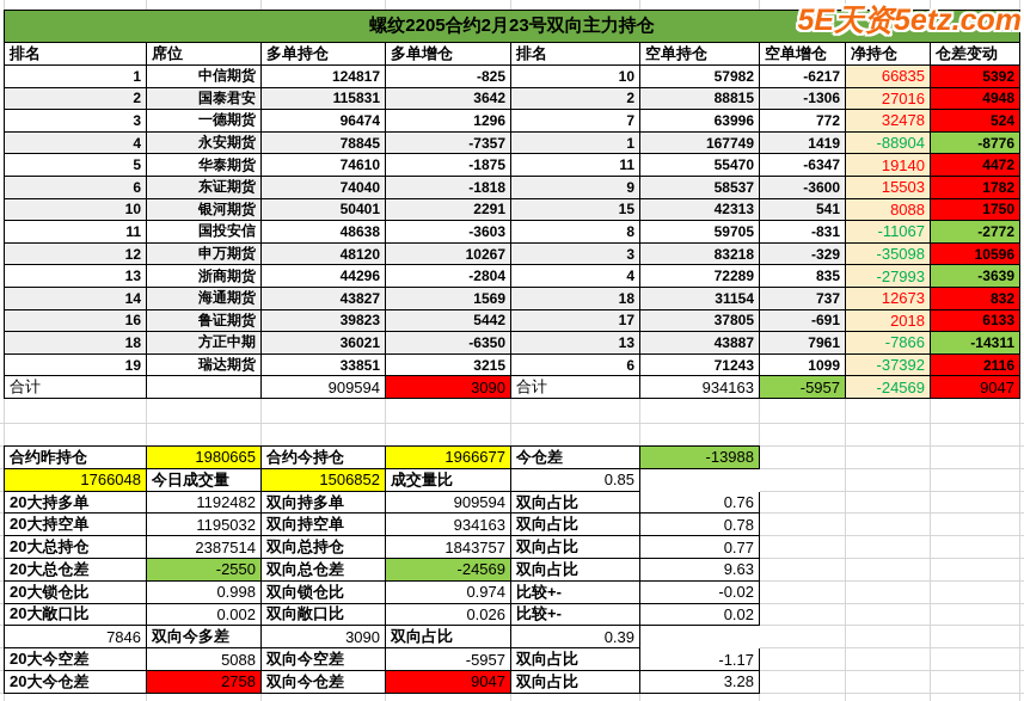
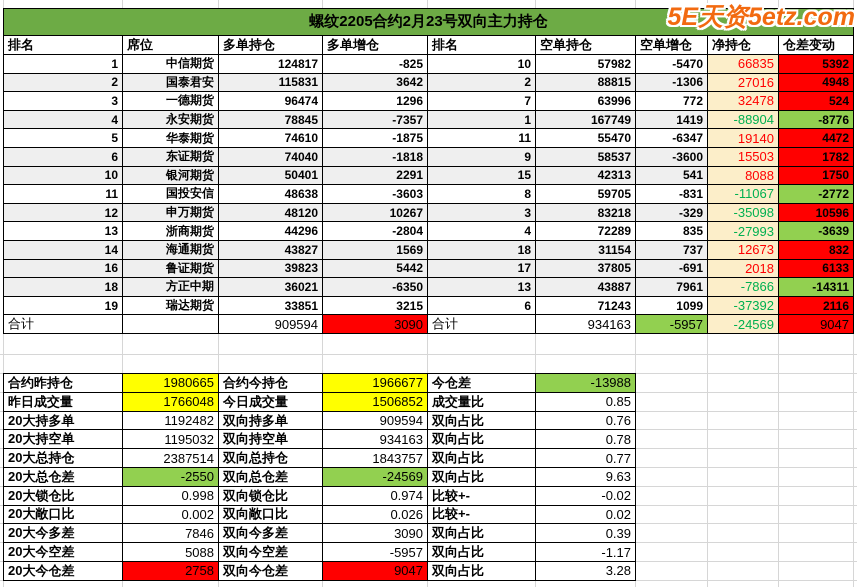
  螺纹2205合约2月23号双向主力持仓
  排名
  席位
  多单持仓
  多单增仓
  排名
  空单持仓
  空单增仓
  净持仓
  仓差变动
  1
  中信期货
  124817
  -825
  10
  57982
- -6217
+ -5470
  66835
  5392
  2
  国泰君安
  115831
  3642
  2
  88815
  -1306
  27016
  4948
  3
  一德期货
  96474
  1296
  7
  63996
  772
  32478
  524
  4
  永安期货
  78845
  -7357
  1
  167749
  1419
  -88904
  -8776
  5
  华泰期货
  74610
  -1875
  11
  55470
  -6347
  19140
  4472
  6
  东证期货
  74040
  -1818
  9
  58537
  -3600
  15503
  1782
  10
  银河期货
  50401
  2291
  15
  42313
  541
  8088
  1750
  11
  国投安信
  48638
  -3603
  8
  59705
  -831
  -11067
  -2772
  12
  申万期货
  48120
  10267
  3
  83218
  -329
  -35098
  10596
  13
  浙商期货
  44296
  -2804
  4
  72289
  835
  -27993
  -3639
  14
  海通期货
  43827
  1569
  18
  31154
  737
  12673
  832
  16
  鲁证期货
  39823
  5442
  17
  37805
  -691
  2018
  6133
  18
  方正中期
  36021
  -6350
  13
  43887
  7961
  -7866
  -14311
  19
  瑞达期货
  33851
  3215
  6
  71243
  1099
  -37392
  2116
  合计
  909594
  3090
  合计
  934163
  -5957
  -24569
  9047
  合约昨持仓
  1980665
  合约今持仓
  1966677
  今仓差
  -13988
+ 昨日成交量
  1766048
  今日成交量
  1506852
  成交量比
  0.85
  20大持多单
  1192482
  双向持多单
  909594
  双向占比
  0.76
  20大持空单
  1195032
  双向持空单
  934163
  双向占比
  0.78
  20大总持仓
  2387514
  双向总持仓
  1843757
  双向占比
  0.77
  20大总仓差
  -2550
  双向总仓差
  -24569
  双向占比
  9.63
  20大锁仓比
  0.998
  双向锁仓比
  0.974
  比较+-
  -0.02
  20大敞口比
  0.002
  双向敞口比
  0.026
  比较+-
  0.02
+ 20大今多差
  7846
  双向今多差
  3090
  双向占比
  0.39
  20大今空差
  5088
  双向今空差
  -5957
  双向占比
  -1.17
  20大今仓差
  2758
  双向今仓差
  9047
  双向占比
  3.28
  5E天资5etz.com
